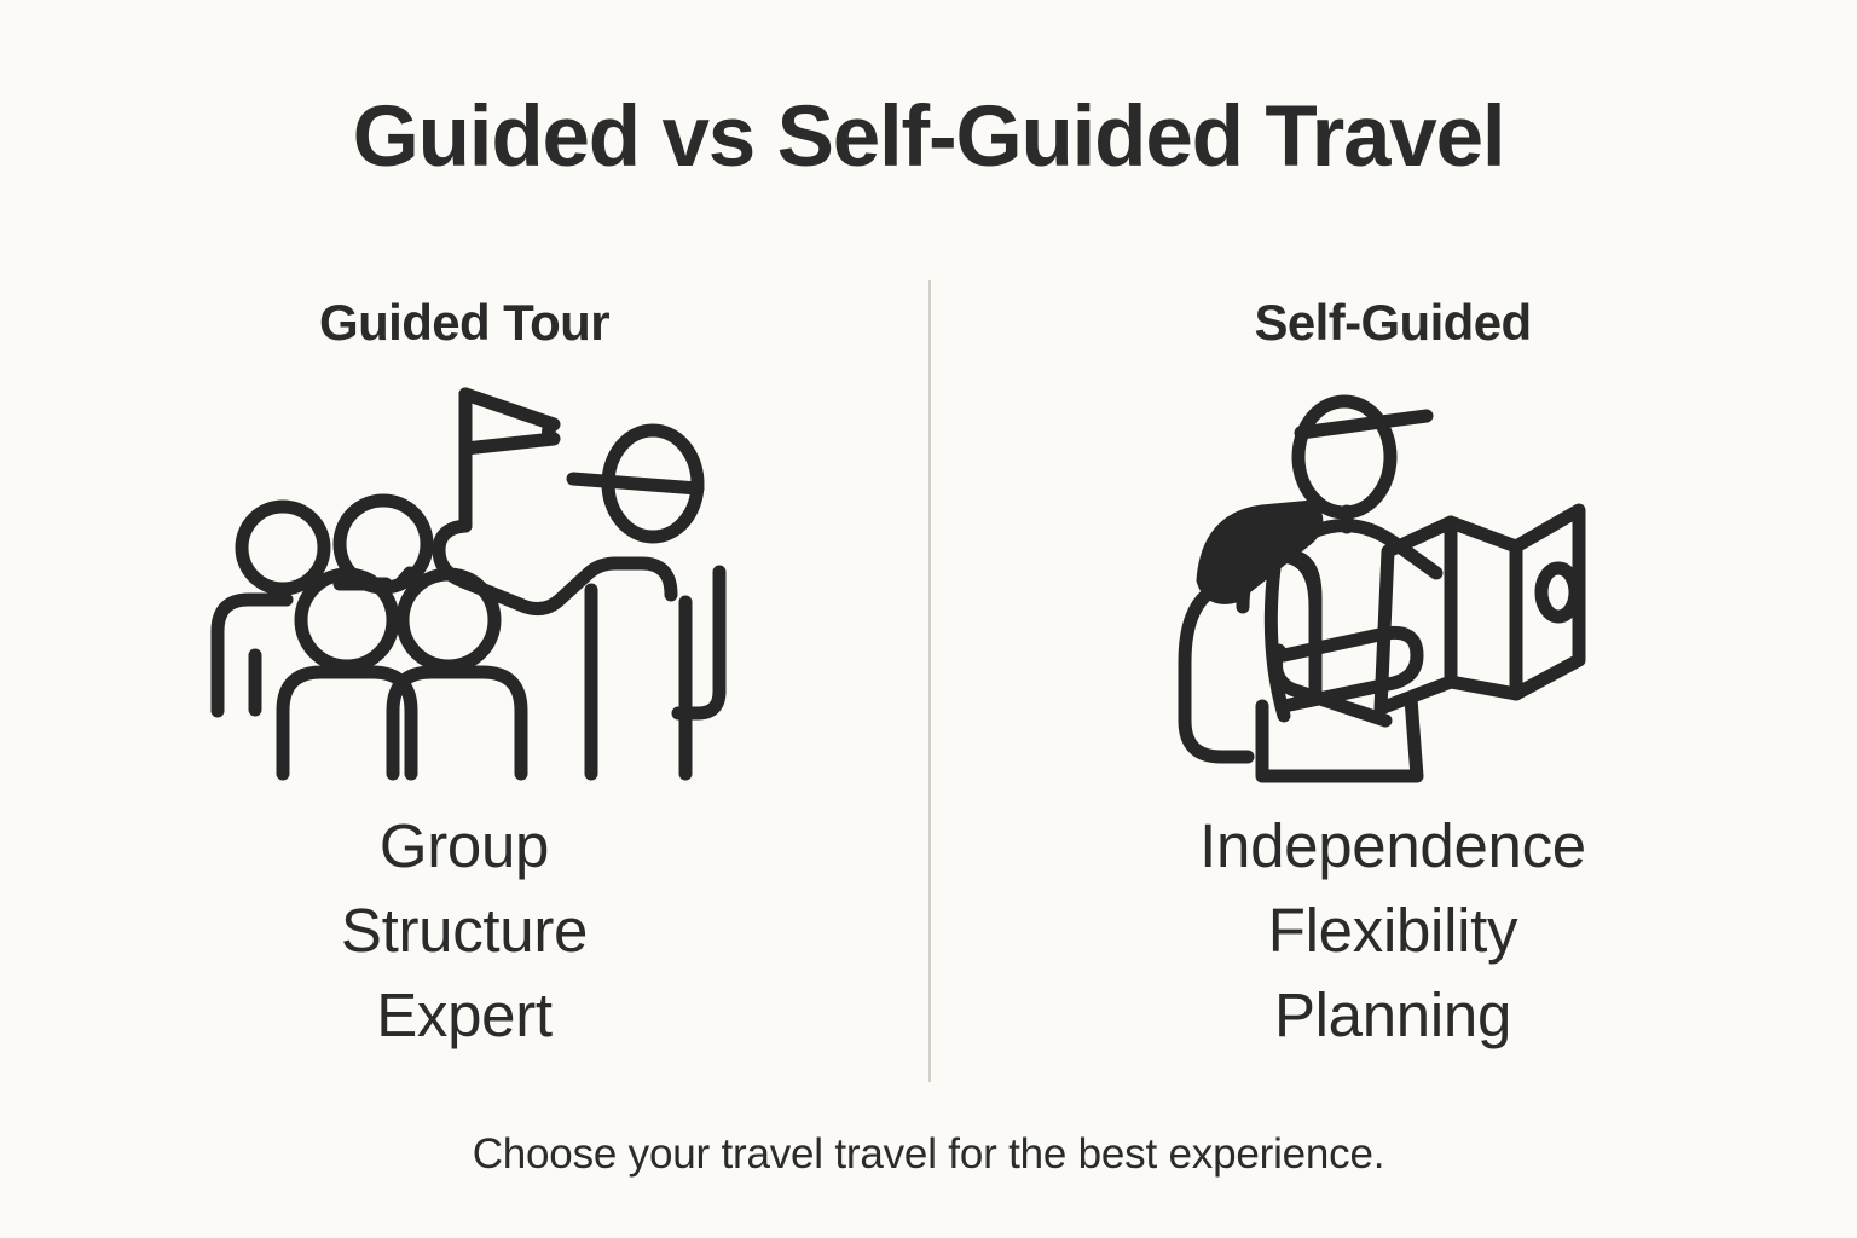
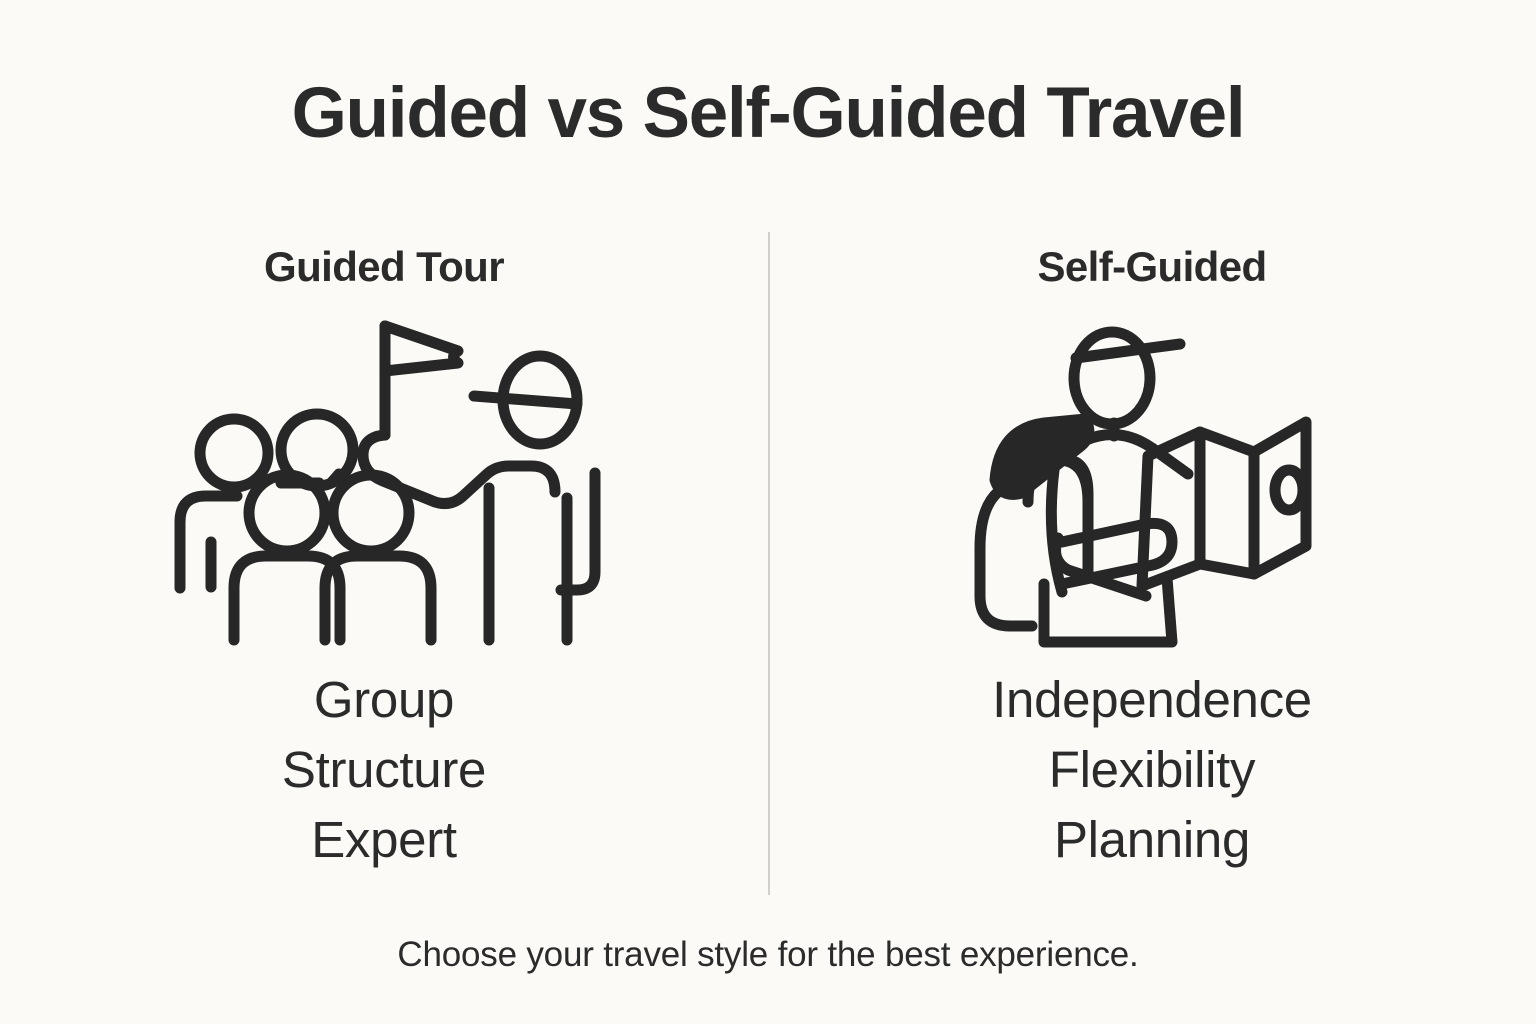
  Guided vs Self-Guided Travel
  Guided Tour
  Group
  Structure
  Expert
  Self-Guided
  Independence
  Flexibility
  Planning
- Choose your travel travel for the best experience.
+ Choose your travel style for the best experience.
